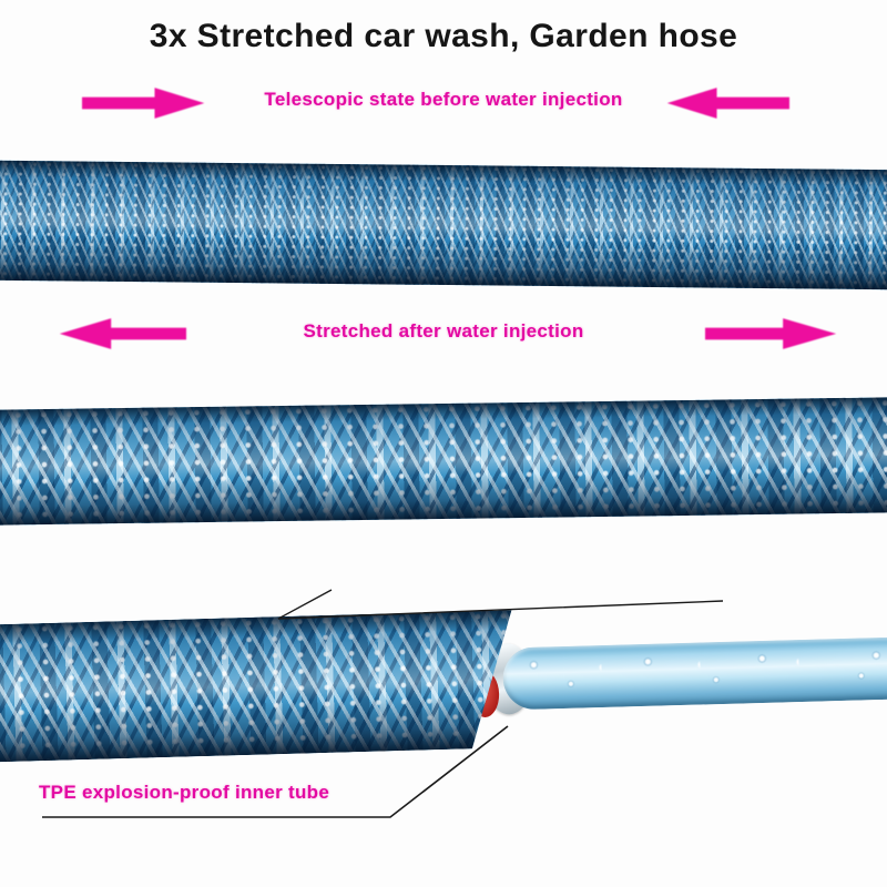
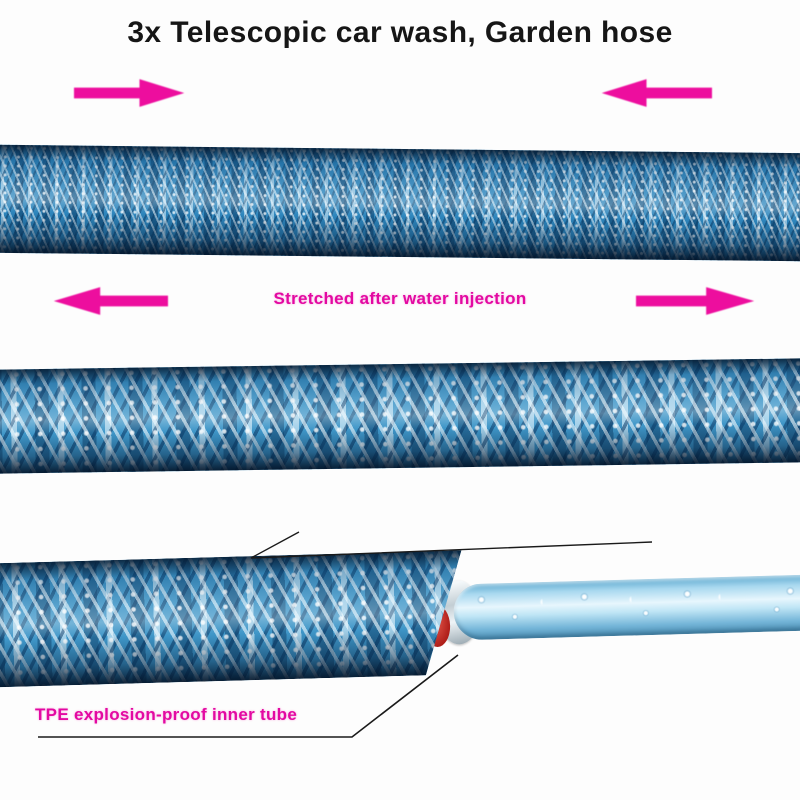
- 3x Stretched car wash, Garden hose
+ 3x Telescopic car wash, Garden hose
- Telescopic state before water injection
  Stretched after water injection
  TPE explosion-proof inner tube
